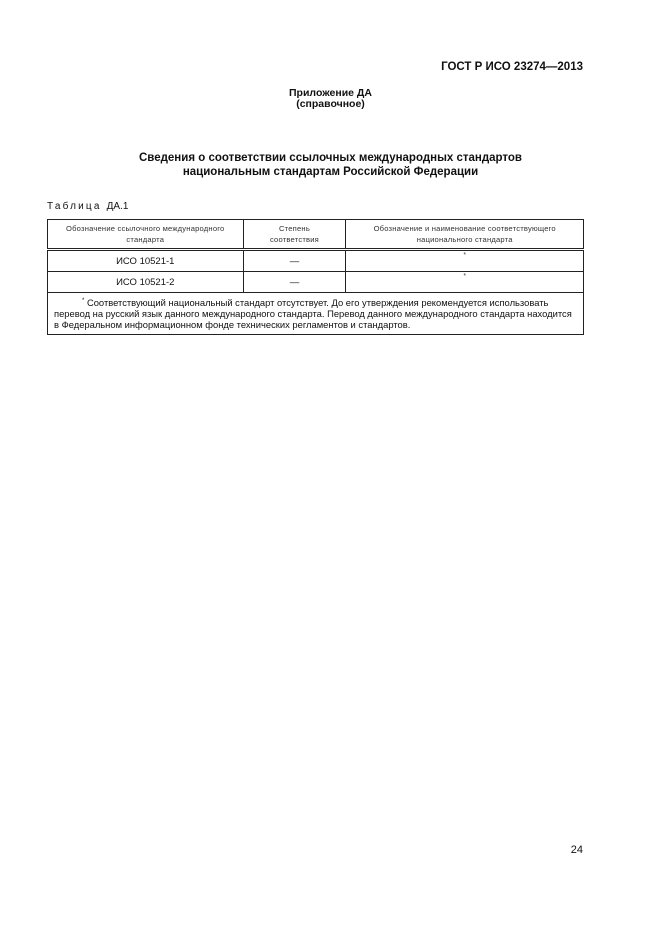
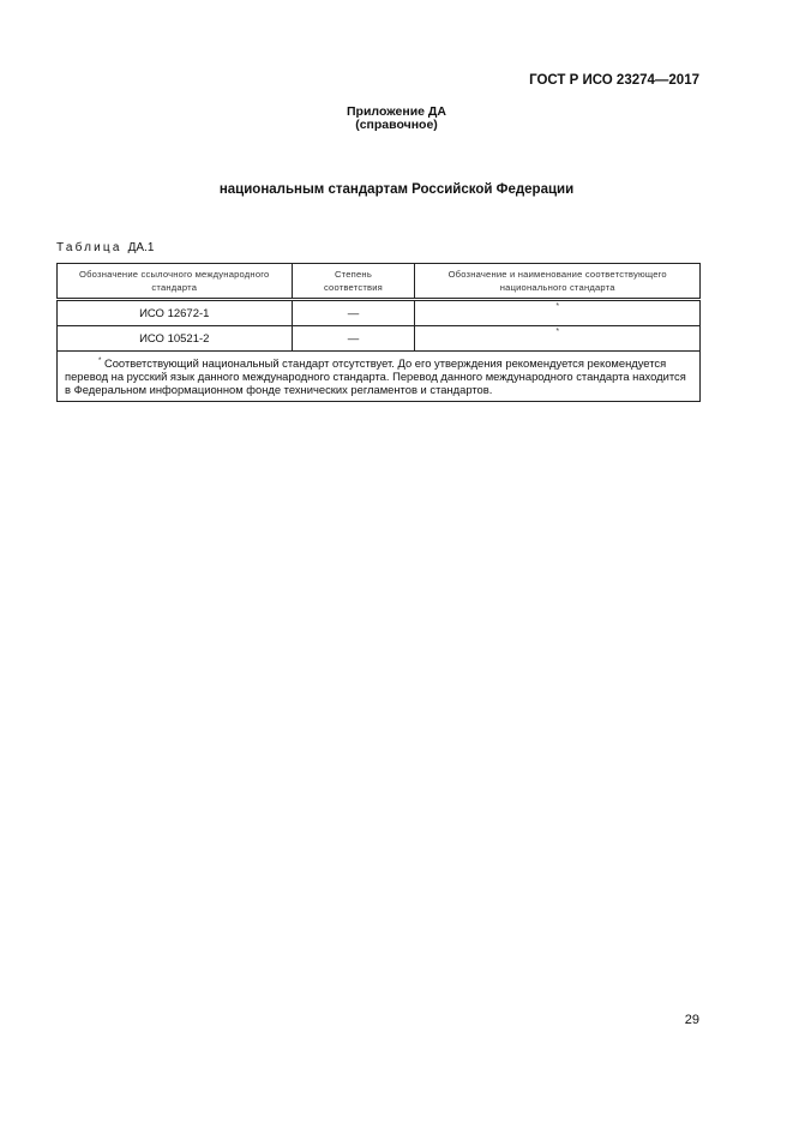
- ГОСТ Р ИСО 23274—2013
+ ГОСТ Р ИСО 23274—2017
  Приложение ДА
  (справочное)
- Сведения о соответствии ссылочных международных стандартов
  национальным стандартам Российской Федерации
  Таблица ДА.1
  Обозначение ссылочного международного стандарта	Степень соответствия	Обозначение и наименование соответствующего национального стандарта
- ИСО 10521-1	—
+ ИСО 12672-1	—
  ИСО 10521-2	—
- Соответствующий национальный стандарт отсутствует. До его утверждения рекомендуется использовать перевод на русский язык данного международного стандарта. Перевод данного международного стандарта находится в Федеральном информационном фонде технических регламентов и стандартов.
+ Соответствующий национальный стандарт отсутствует. До его утверждения рекомендуется рекомендуется перевод на русский язык данного международного стандарта. Перевод данного международного стандарта находится в Федеральном информационном фонде технических регламентов и стандартов.
- 24
+ 29
